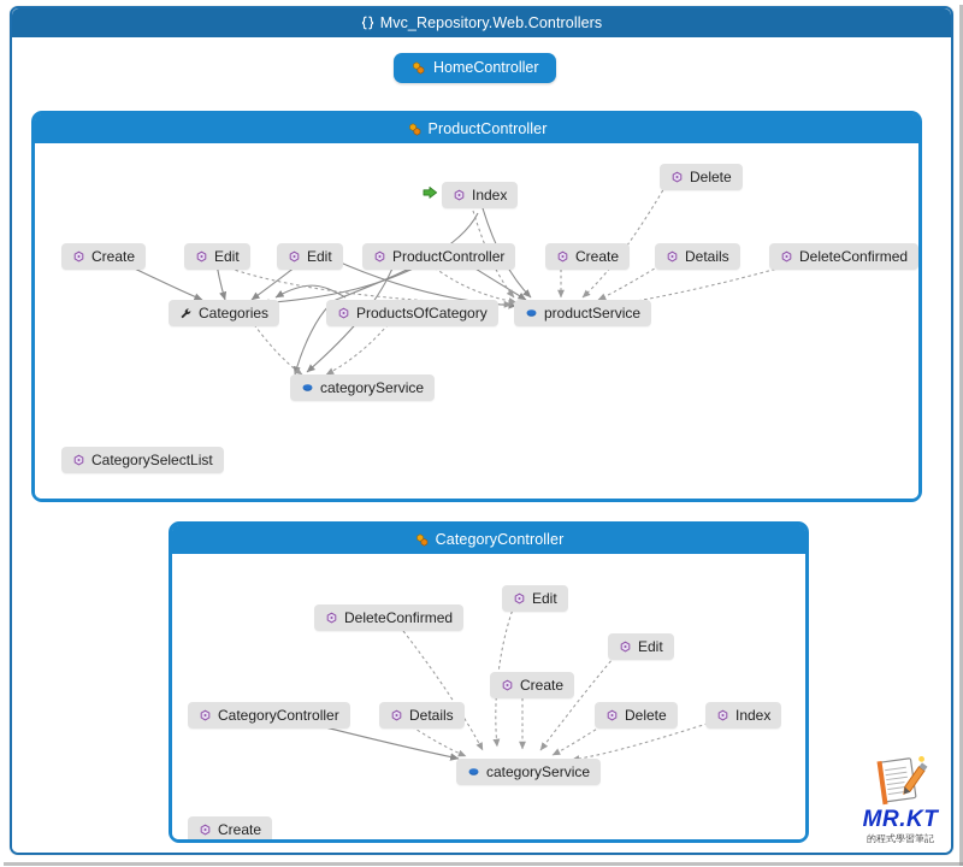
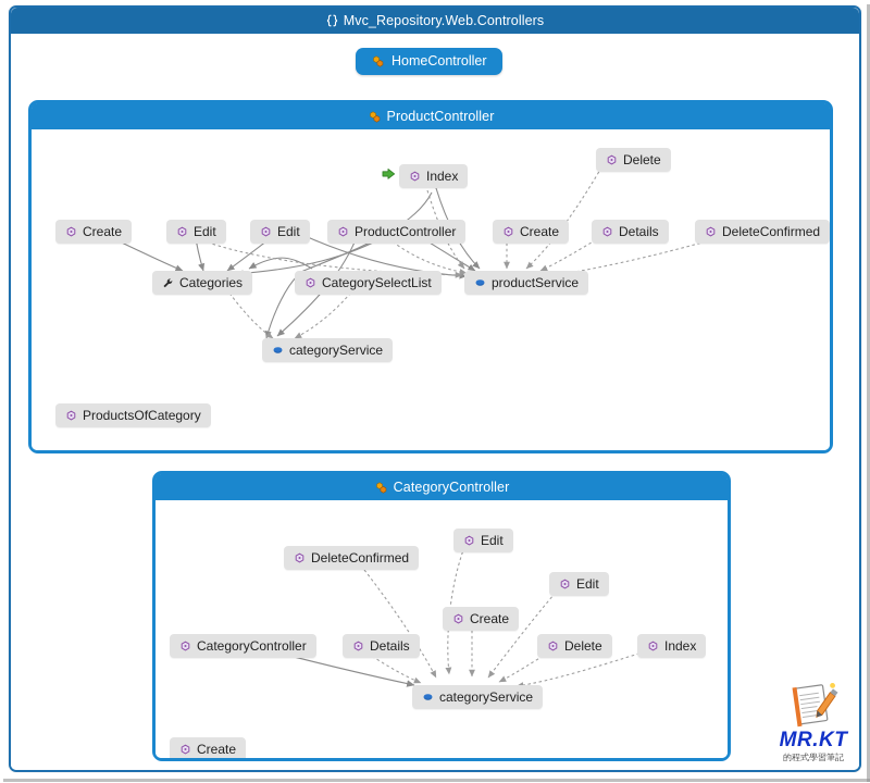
  Mvc_Repository.Web.Controllers
  HomeController
  ProductController
  Create
  Edit
  Edit
  ProductController
  Create
  Details
  DeleteConfirmed
  Delete
  Index
  Categories
- ProductsOfCategory
+ CategorySelectList
  productService
  categoryService
- CategorySelectList
+ ProductsOfCategory
  CategoryController
  Edit
  DeleteConfirmed
  Edit
  Create
  CategoryController
  Details
  Delete
  Index
  categoryService
  Create
  MR.KT
  的程式學習筆記
